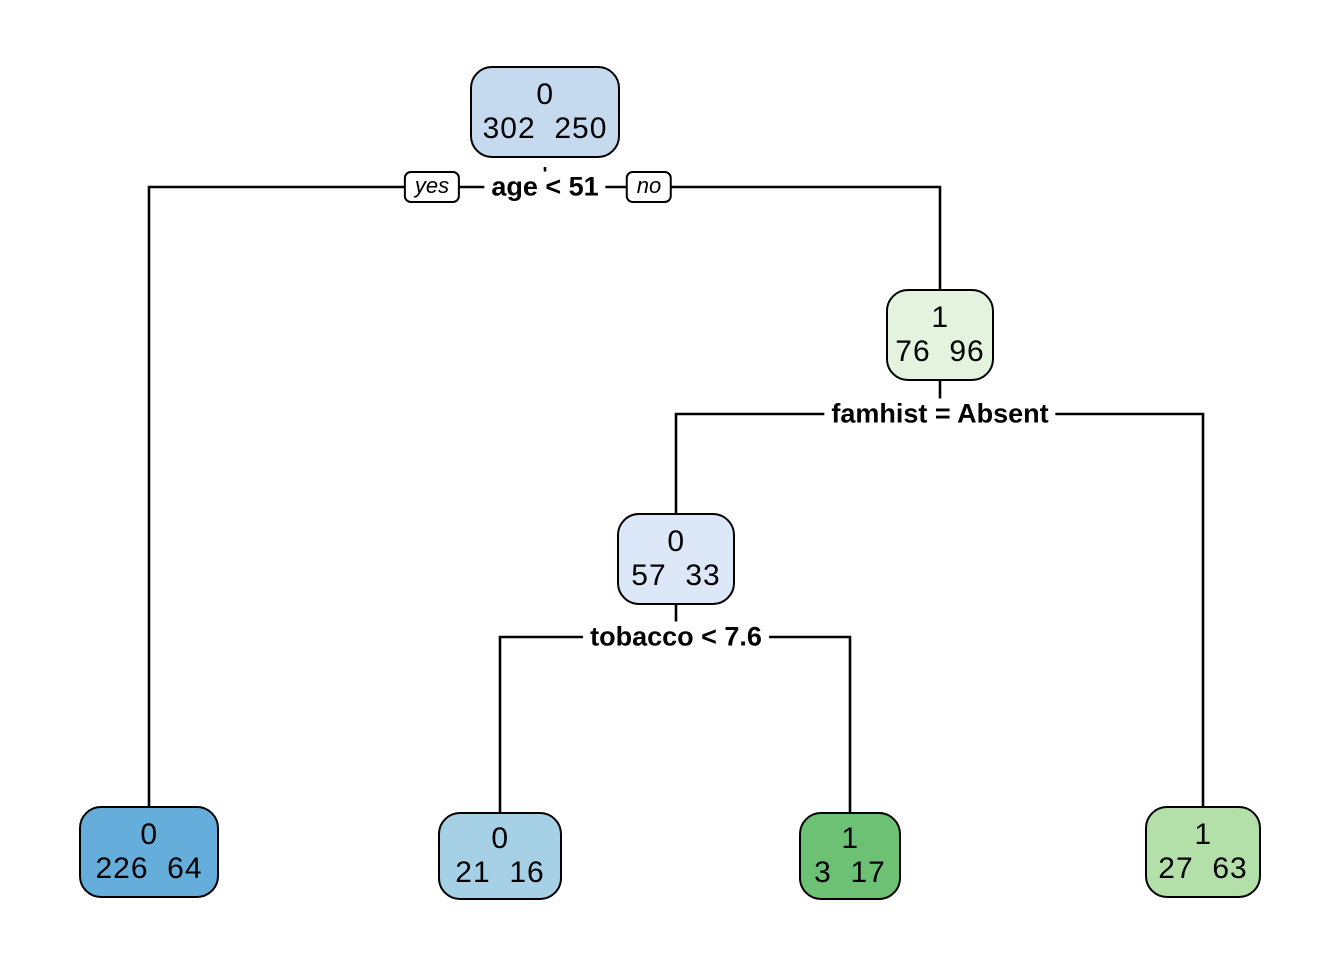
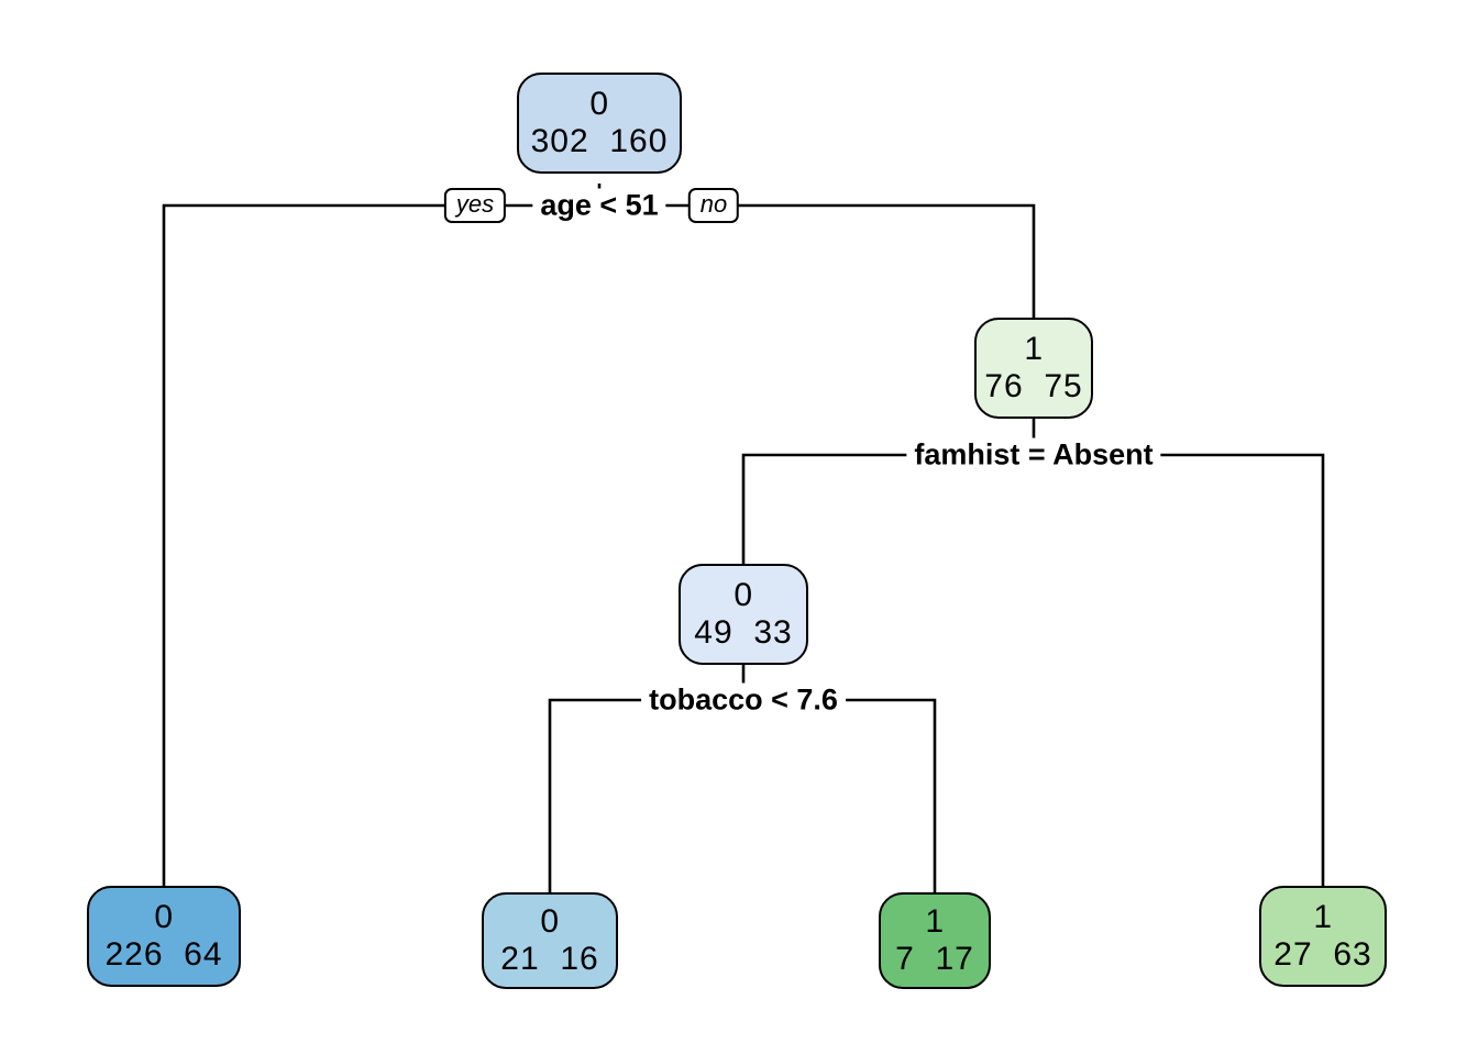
  0
- 302 250
+ 302 160
  1
- 76 96
+ 76 75
  0
- 57 33
+ 49 33
  0
  226 64
  0
  21 16
  1
- 3 17
+ 7 17
  1
  27 63
  age < 51
  yes
  no
  famhist = Absent
  tobacco < 7.6
